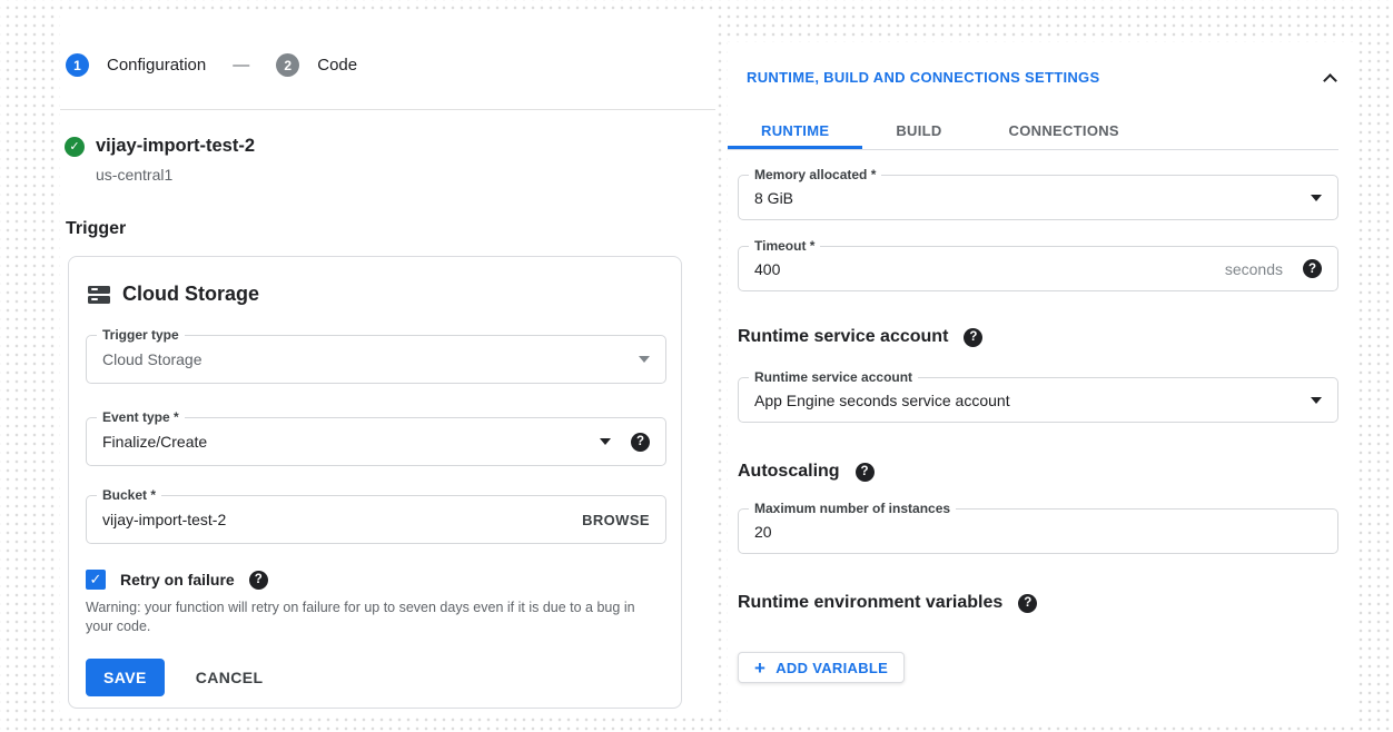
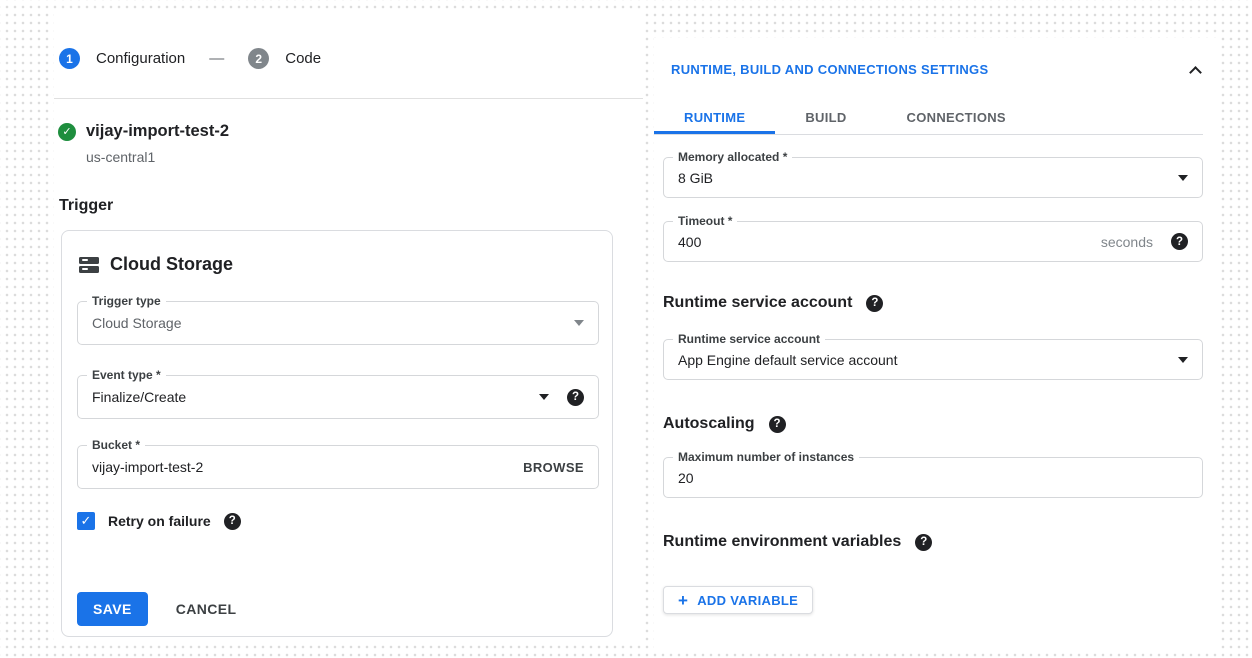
  1
  Configuration
  —
  2
  Code
  ✓
  vijay-import-test-2
  us-central1
  Trigger
  Cloud Storage
  Trigger type
  Cloud Storage
  Event type *
  Finalize/Create
  ?
  Bucket *
  vijay-import-test-2
  BROWSE
  ✓
  Retry on failure
  ?
- Warning: your function will retry on failure for up to seven days even if it is due to a bug in your code.
  SAVE
  CANCEL
  RUNTIME, BUILD AND CONNECTIONS SETTINGS
  RUNTIME
  BUILD
  CONNECTIONS
  Memory allocated *
  8 GiB
  Timeout *
  400
  seconds
  ?
  Runtime service account
  ?
  Runtime service account
- App Engine seconds service account
+ App Engine default service account
  Autoscaling
  ?
  Maximum number of instances
  20
  Runtime environment variables
  ?
  +
  ADD VARIABLE
